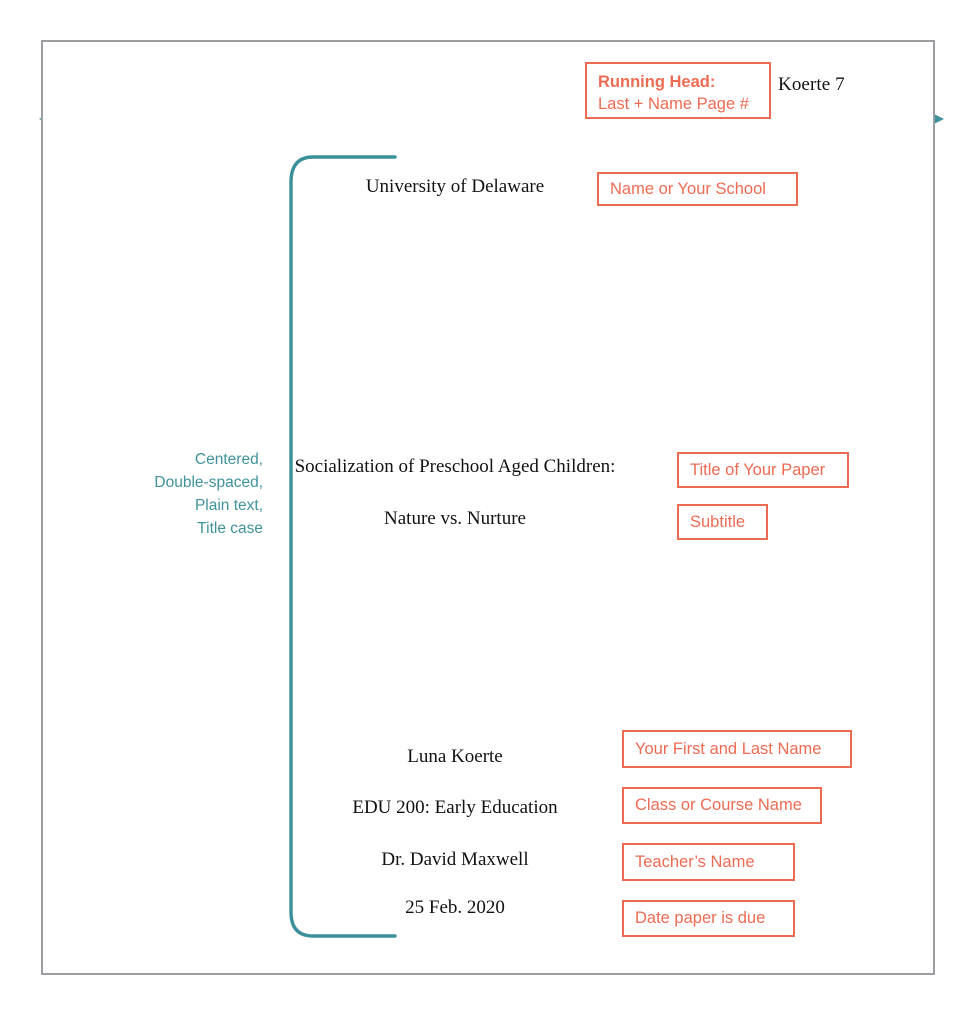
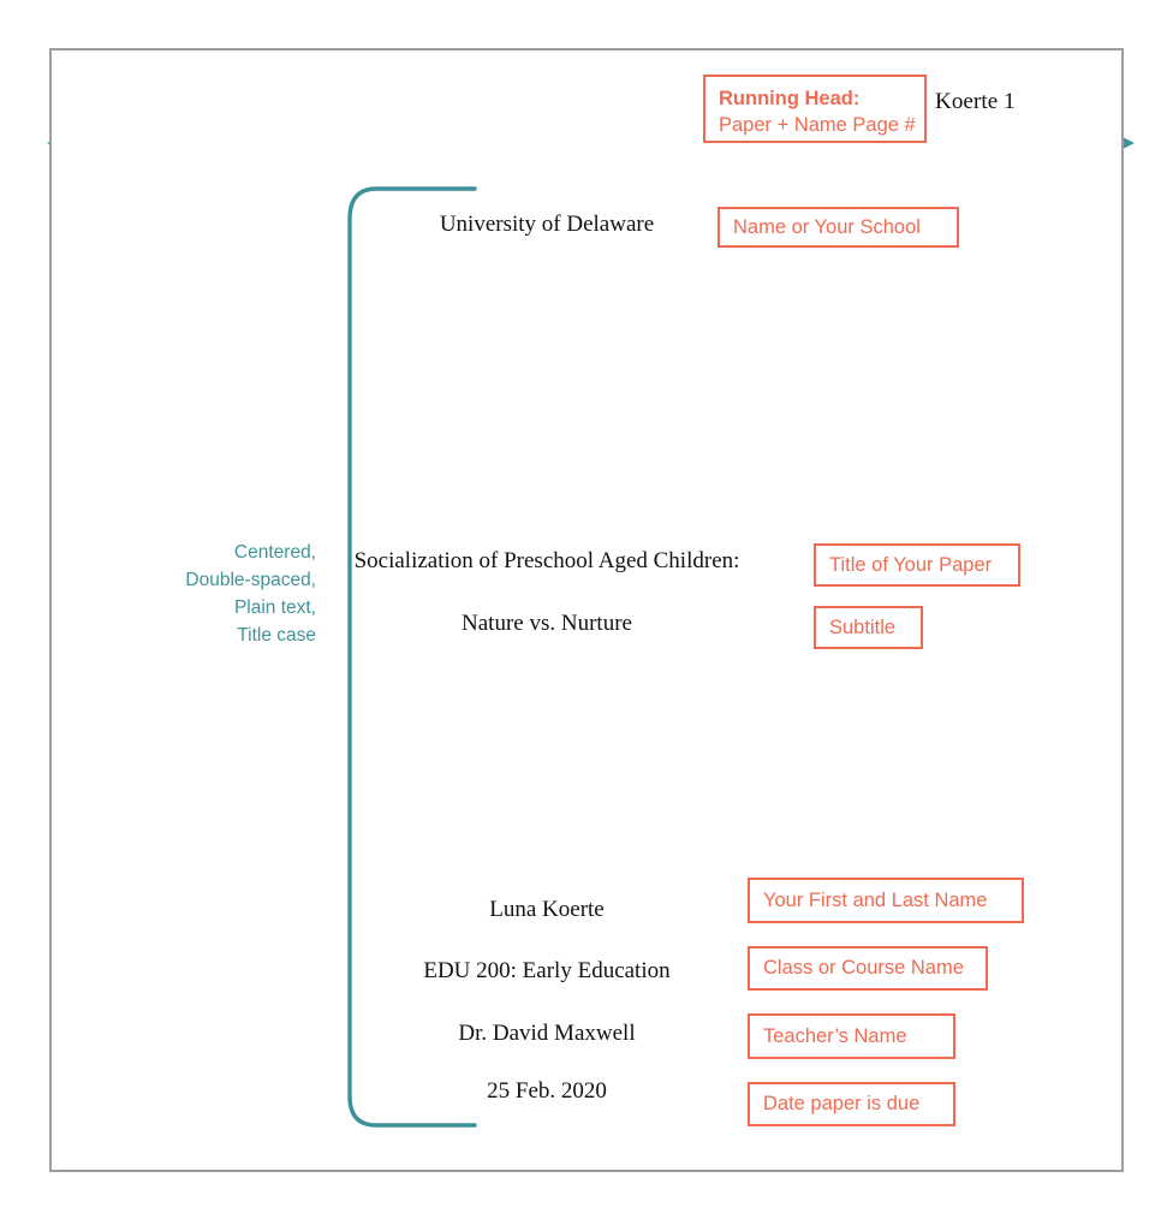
- Koerte 7
+ Koerte 1
  Centered,
  Double-spaced,
  Plain text,
  Title case
  University of Delaware
  Socialization of Preschool Aged Children:
  Nature vs. Nurture
  Luna Koerte
  EDU 200: Early Education
  Dr. David Maxwell
  25 Feb. 2020
  Running Head:
- Last + Name Page #
+ Paper + Name Page #
  Name or Your School
  Title of Your Paper
  Subtitle
  Your First and Last Name
  Class or Course Name
  Teacher’s Name
  Date paper is due
